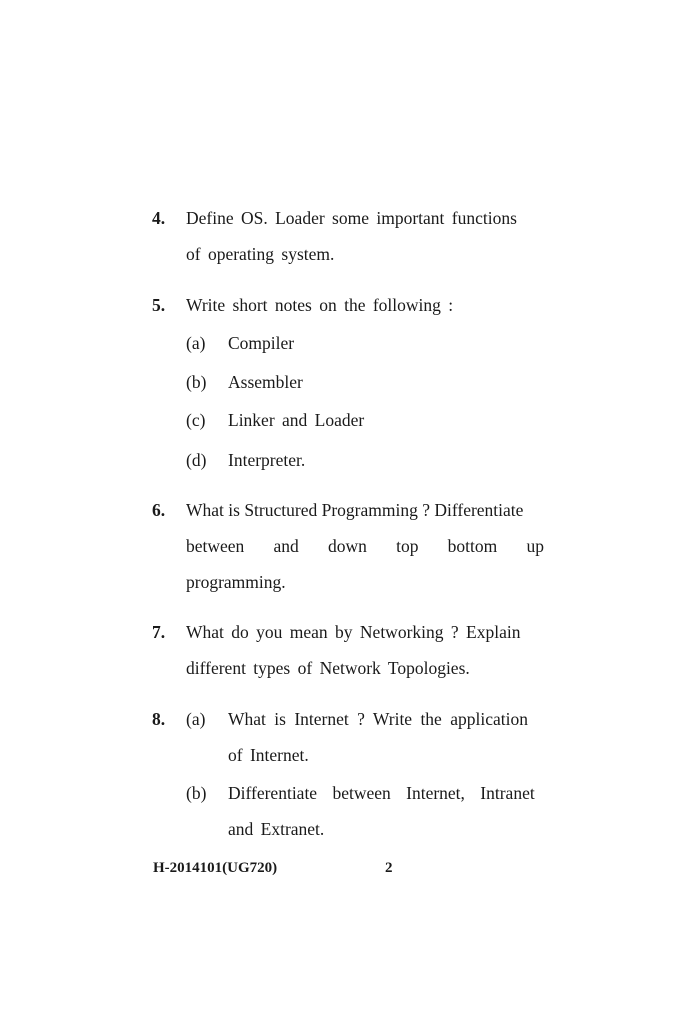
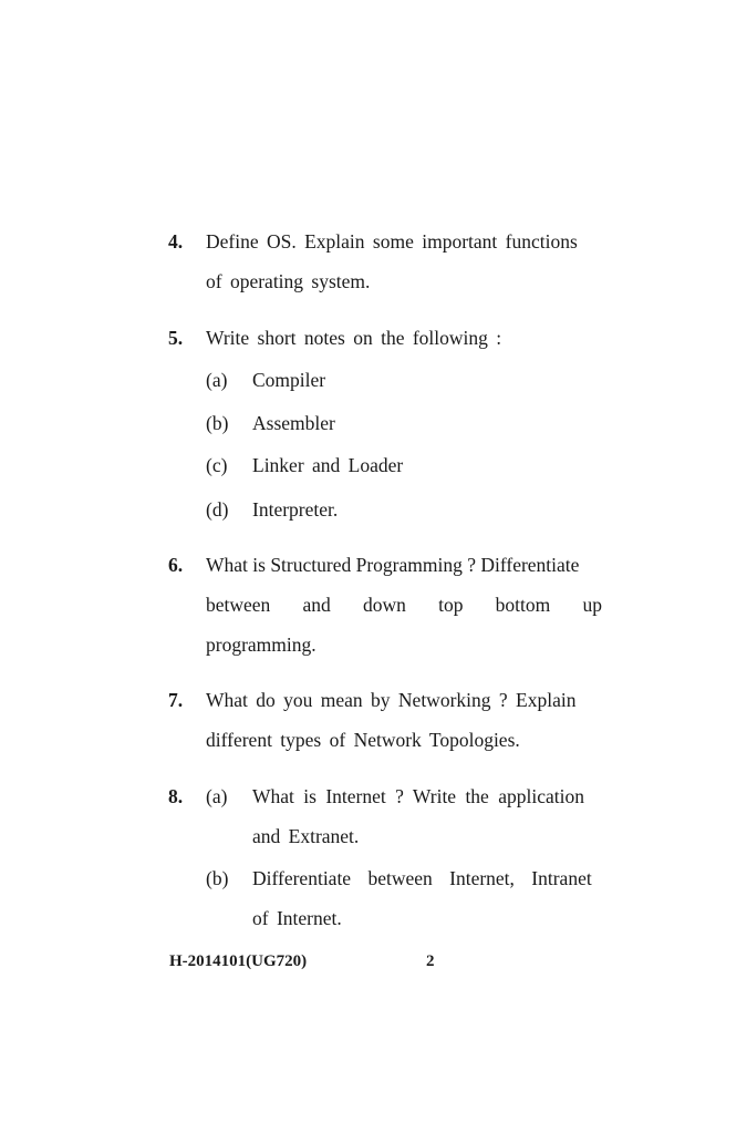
  4.
- Define OS. Loader some important functions
+ Define OS. Explain some important functions
  of operating system.
  5.
  Write short notes on the following :
  (a)
  Compiler
  (b)
  Assembler
  (c)
  Linker and Loader
  (d)
  Interpreter.
  6.
  What is Structured Programming ? Differentiate
  between
  and
  down
  top
  bottom
  up
  programming.
  7.
  What do you mean by Networking ? Explain
  different types of Network Topologies.
  8.
  (a)
  What is Internet ? Write the application
- of Internet.
+ and Extranet.
  (b)
  Differentiate between Internet, Intranet
- and Extranet.
+ of Internet.
  H-2014101(UG720)
  2
